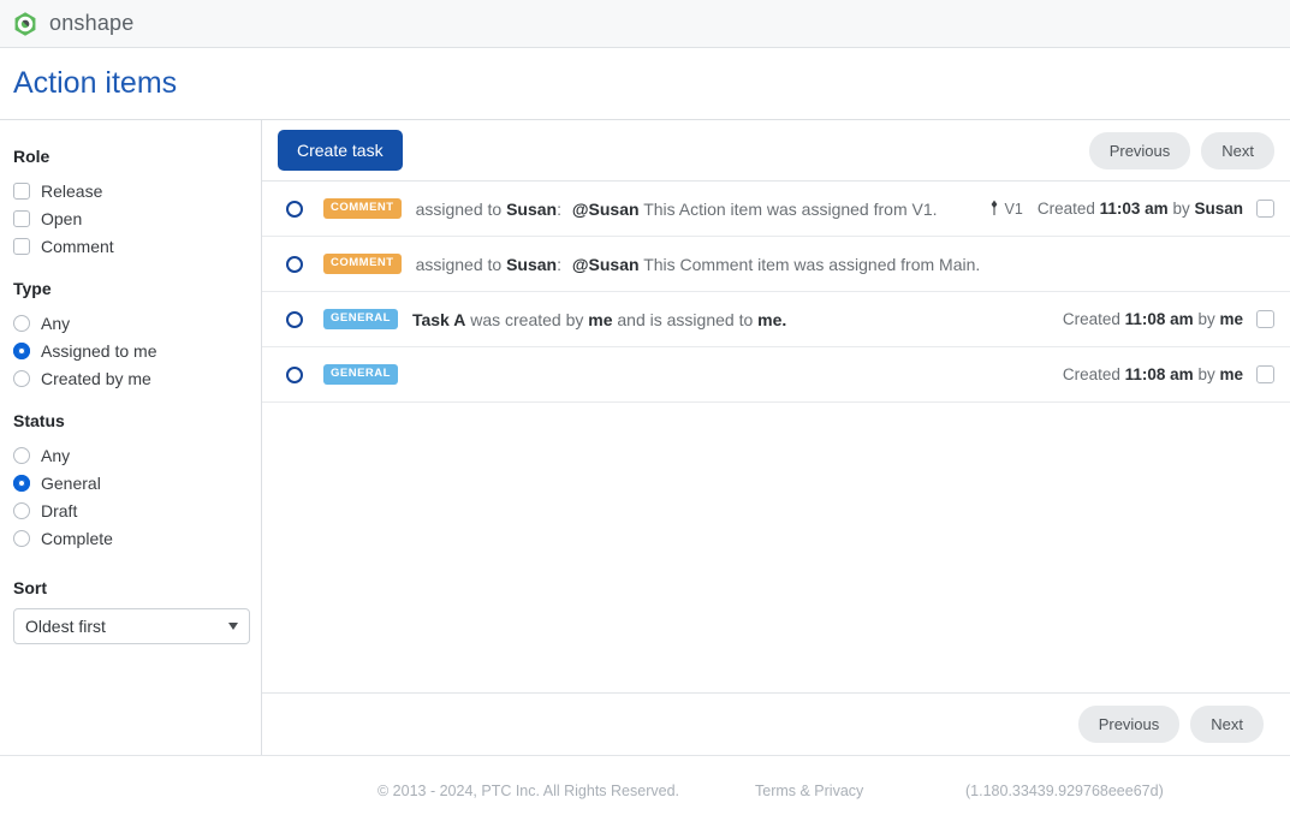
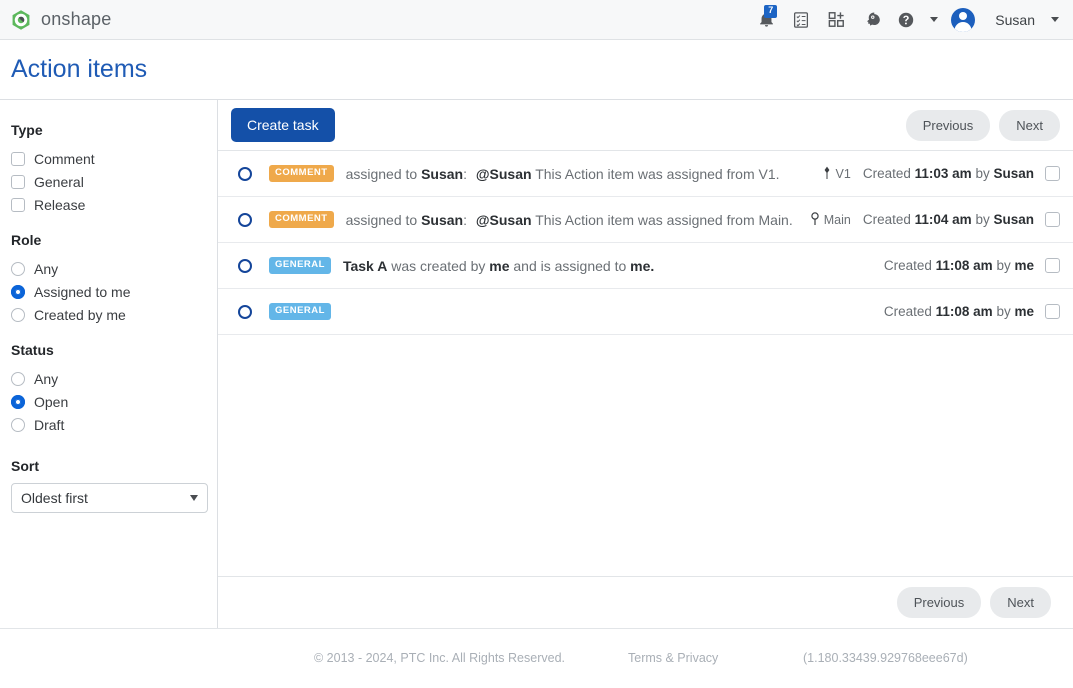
  onshape
+ 7
+ Susan
  Action items
- Role
+ Type
- Release
+ Comment
- Open
+ General
- Comment
+ Release
- Type
+ Role
  Any
  Assigned to me
  Created by me
  Status
  Any
- General
+ Open
  Draft
- Complete
  Sort
  Oldest first
  Create task
  Previous
  Next
  COMMENT
  assigned to Susan: @Susan This Action item was assigned from V1.
  V1
  Created 11:03 am by Susan
  COMMENT
- assigned to Susan: @Susan This Comment item was assigned from Main.
+ assigned to Susan: @Susan This Action item was assigned from Main.
+ Main
+ Created 11:04 am by Susan
  GENERAL
  Task A was created by me and is assigned to me.
  Created 11:08 am by me
  GENERAL
  Created 11:08 am by me
  Previous
  Next
  © 2013 - 2024, PTC Inc. All Rights Reserved.
  Terms & Privacy
  (1.180.33439.929768eee67d)
